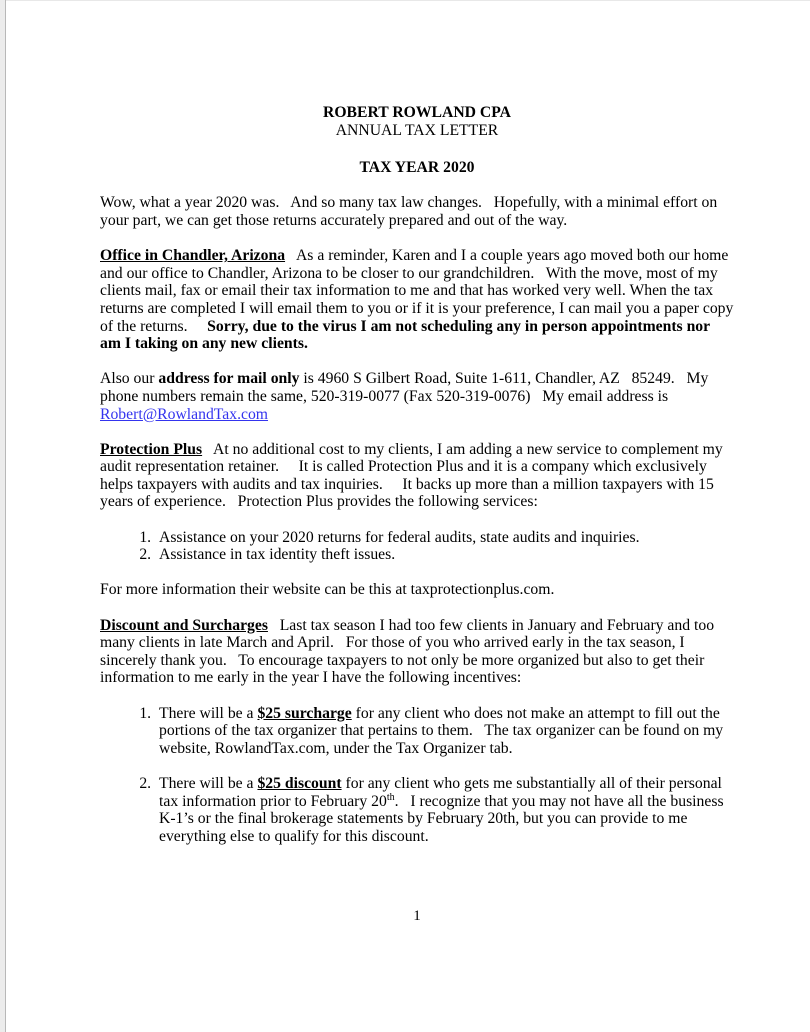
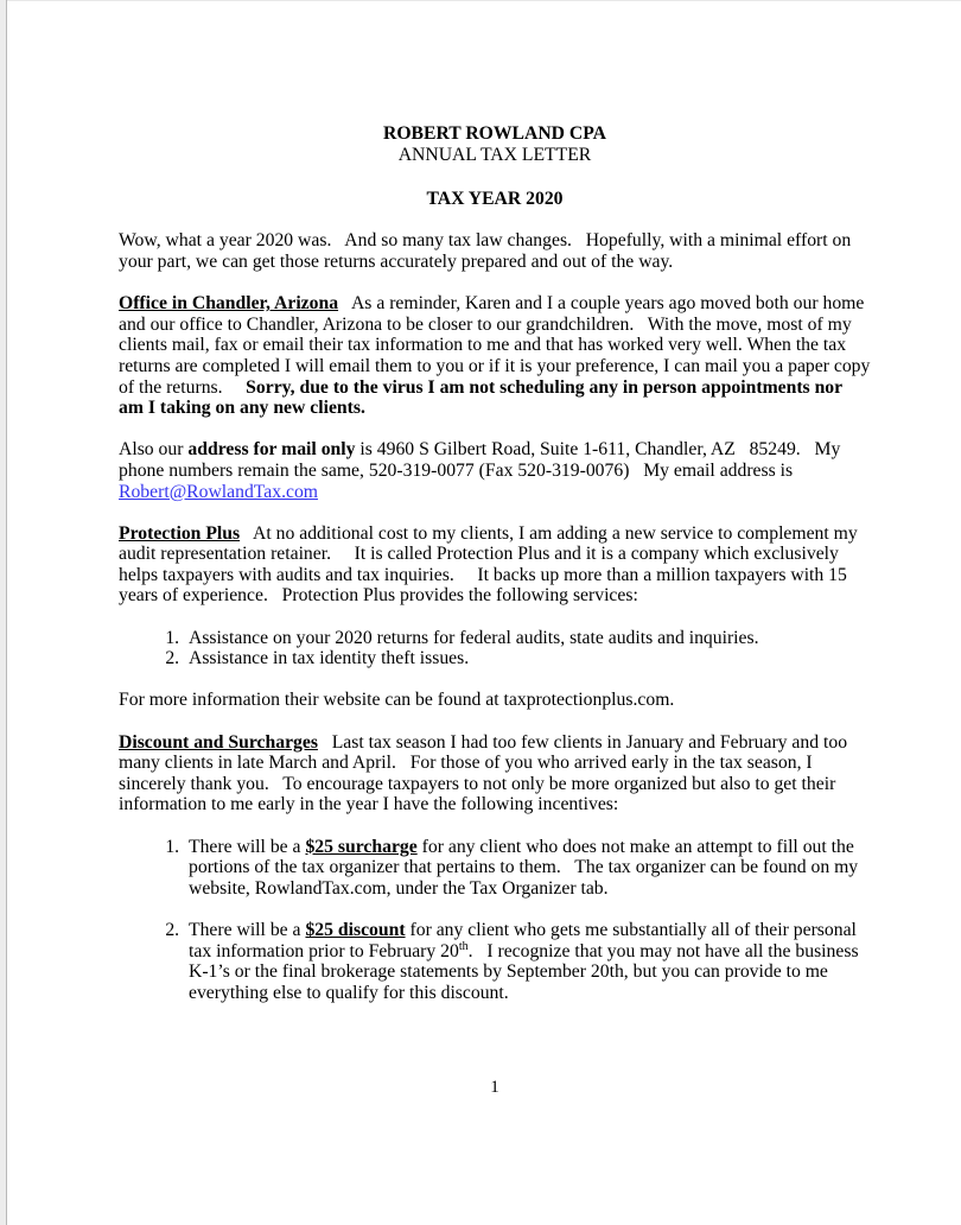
  ROBERT ROWLAND CPA
  ANNUAL TAX LETTER
  TAX YEAR 2020
  Wow, what a year 2020 was. And so many tax law changes. Hopefully, with a minimal effort on your part, we can get those returns accurately prepared and out of the way.
  Office in Chandler, Arizona As a reminder, Karen and I a couple years ago moved both our home and our office to Chandler, Arizona to be closer to our grandchildren. With the move, most of my clients mail, fax or email their tax information to me and that has worked very well. When the tax returns are completed I will email them to you or if it is your preference, I can mail you a paper copy of the returns. Sorry, due to the virus I am not scheduling any in person appointments nor am I taking on any new clients.
  Also our address for mail only is 4960 S Gilbert Road, Suite 1-611, Chandler, AZ 85249. My phone numbers remain the same, 520-319-0077 (Fax 520-319-0076) My email address is Robert@RowlandTax.com
  Protection Plus At no additional cost to my clients, I am adding a new service to complement my audit representation retainer. It is called Protection Plus and it is a company which exclusively helps taxpayers with audits and tax inquiries. It backs up more than a million taxpayers with 15 years of experience. Protection Plus provides the following services:
  Assistance on your 2020 returns for federal audits, state audits and inquiries.
  Assistance in tax identity theft issues.
- For more information their website can be this at taxprotectionplus.com.
+ For more information their website can be found at taxprotectionplus.com.
  Discount and Surcharges Last tax season I had too few clients in January and February and too many clients in late March and April. For those of you who arrived early in the tax season, I sincerely thank you. To encourage taxpayers to not only be more organized but also to get their information to me early in the year I have the following incentives:
  There will be a $25 surcharge for any client who does not make an attempt to fill out the portions of the tax organizer that pertains to them. The tax organizer can be found on my website, RowlandTax.com, under the Tax Organizer tab.
- There will be a $25 discount for any client who gets me substantially all of their personal tax information prior to February 20th. I recognize that you may not have all the business K-1’s or the final brokerage statements by February 20th, but you can provide to me everything else to qualify for this discount.
+ There will be a $25 discount for any client who gets me substantially all of their personal tax information prior to February 20th. I recognize that you may not have all the business K-1’s or the final brokerage statements by September 20th, but you can provide to me everything else to qualify for this discount.
  1
